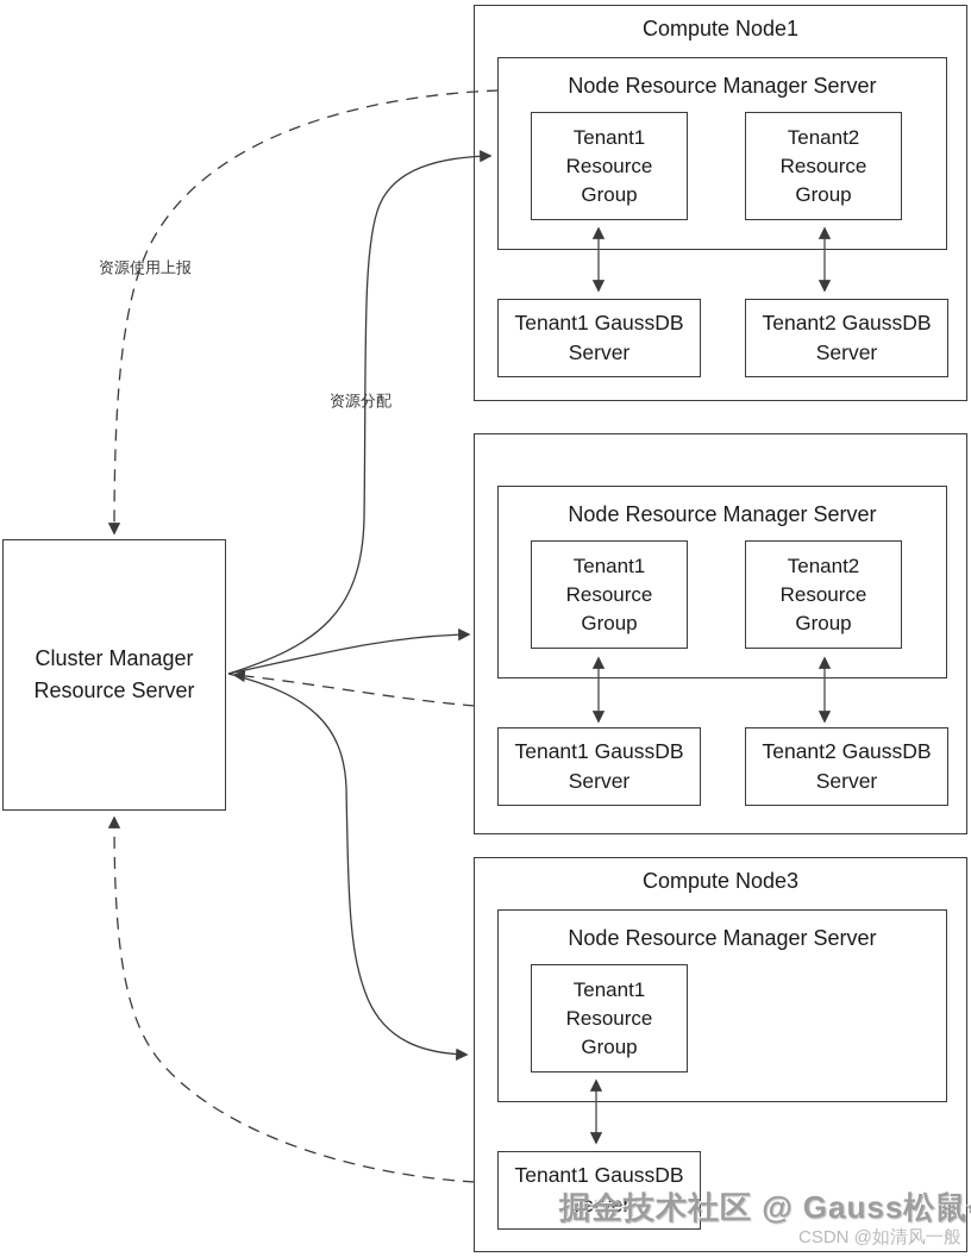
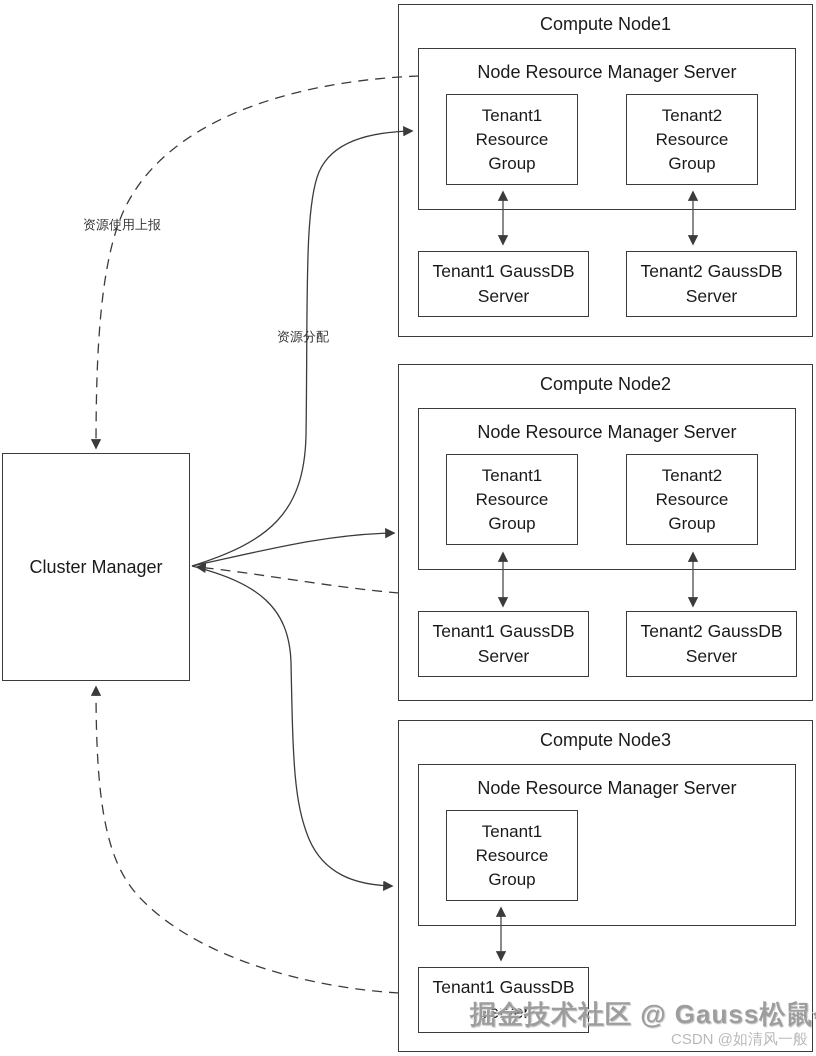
  Cluster Manager
- Resource Server
  资源使用上报
  资源分配
  Compute Node1
  Node Resource Manager Server
  Tenant1
  Resource
  Group
  Tenant2
  Resource
  Group
  Tenant1 GaussDB
  Server
  Tenant2 GaussDB
  Server
+ Compute Node2
  Node Resource Manager Server
  Tenant1
  Resource
  Group
  Tenant2
  Resource
  Group
  Tenant1 GaussDB
  Server
  Tenant2 GaussDB
  Server
  Compute Node3
  Node Resource Manager Server
  Tenant1
  Resource
  Group
  Tenant1 GaussDB
  Server
  掘金技术社区 @ Gauss松鼠
  CSDN @如清风一般
